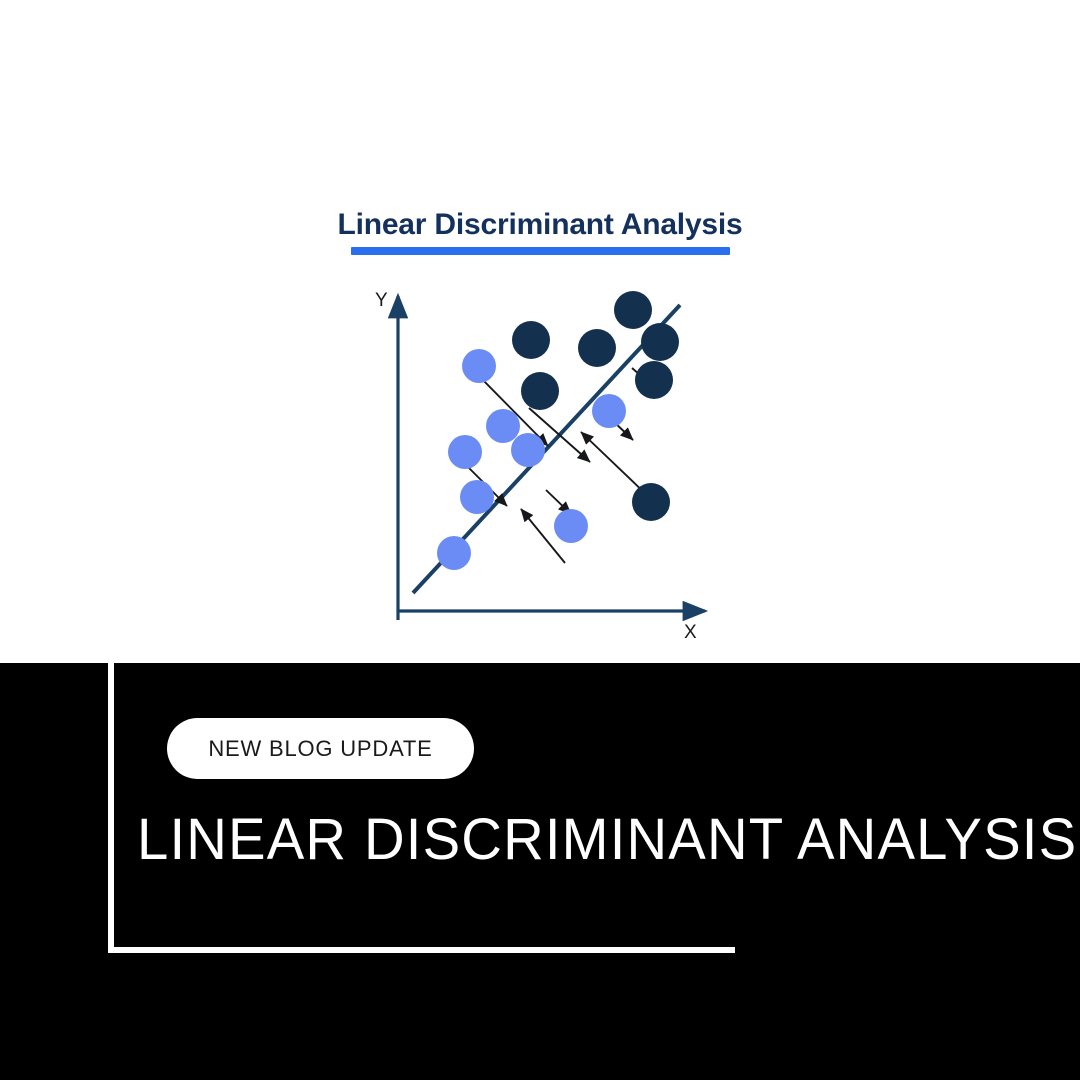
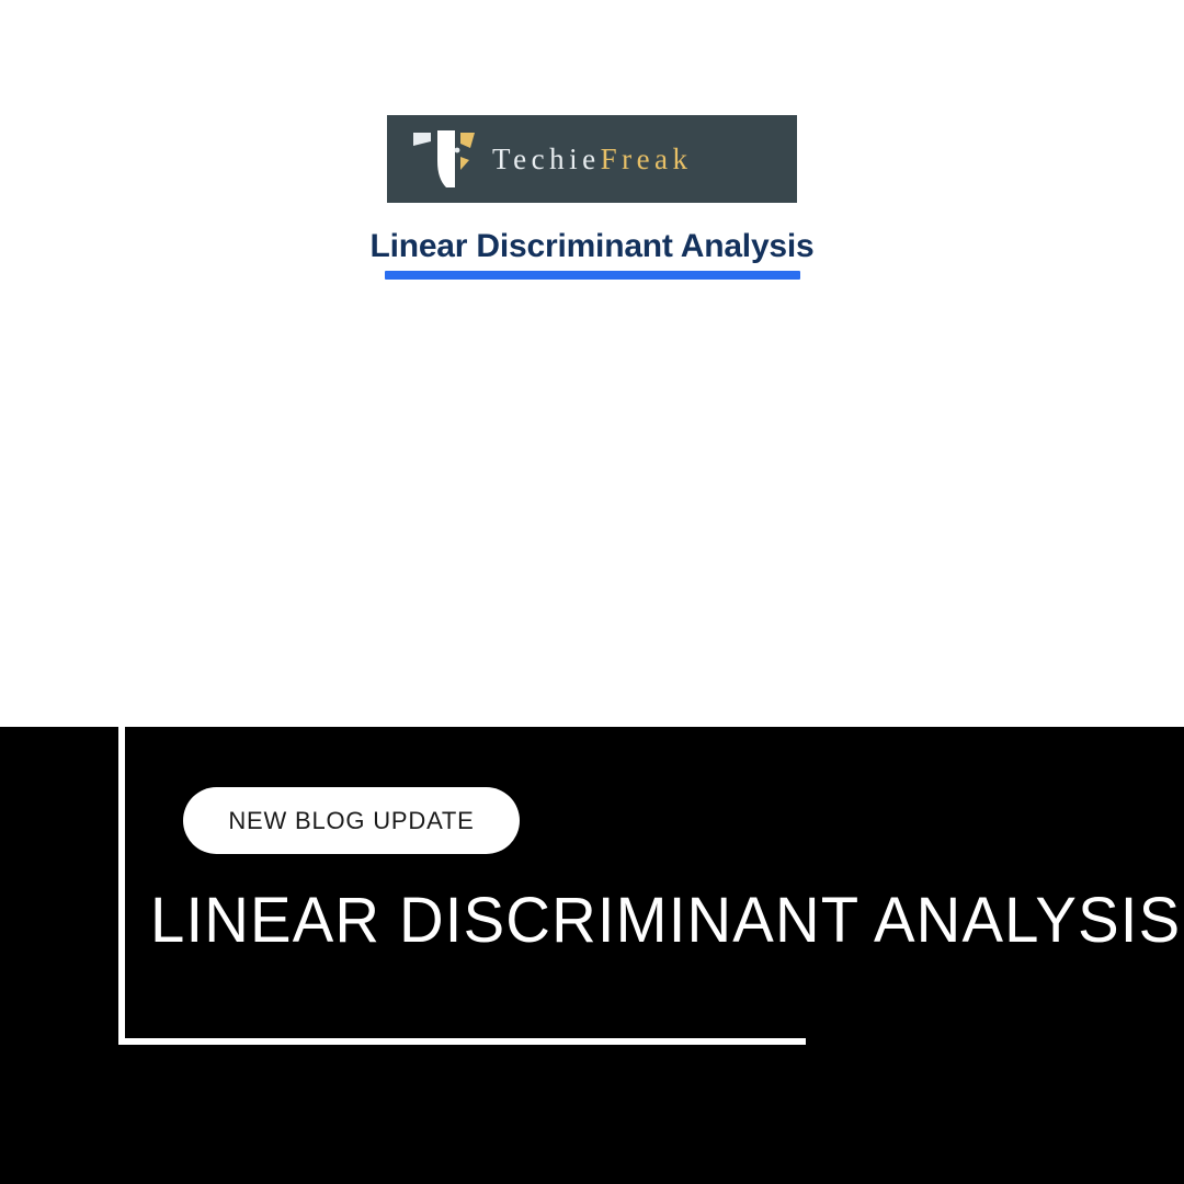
+ Techie
+ Freak
  Linear Discriminant Analysis
- Y
- X
  NEW BLOG UPDATE
  LINEAR DISCRIMINANT ANALYSIS
